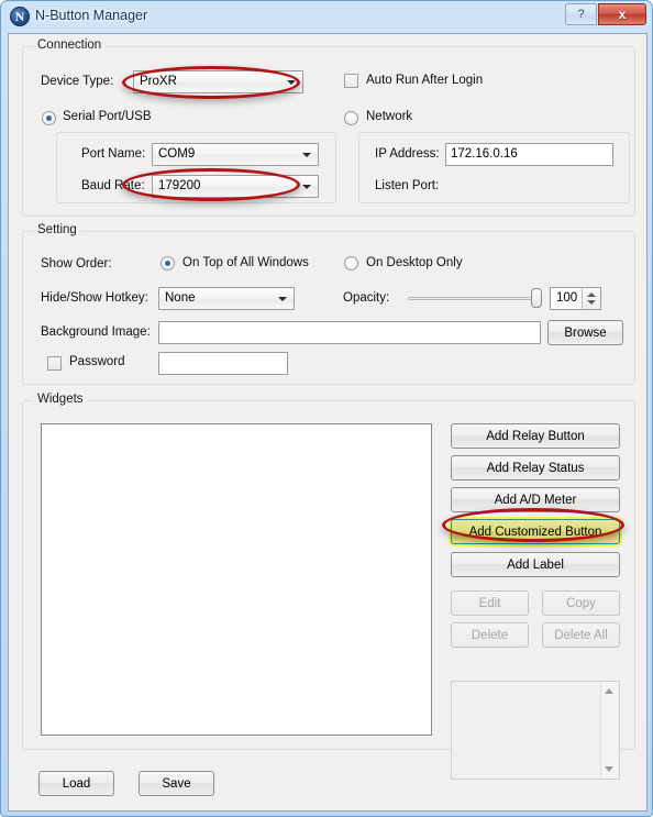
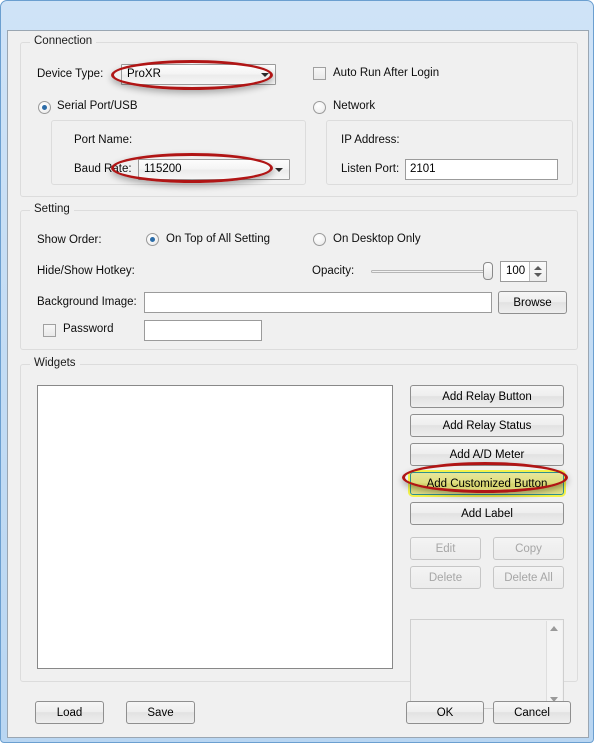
- N
- N-Button Manager
- ?
- x
  Connection
  Device Type:
  ProXR
  Serial Port/USB
  Port Name:
- COM9
  Baud Rate:
- 179200
+ 115200
  Auto Run After Login
  Network
  IP Address:
- 172.16.0.16
  Listen Port:
+ 2101
  Setting
  Show Order:
- On Top of All Windows
+ On Top of All Setting
  On Desktop Only
  Hide/Show Hotkey:
- None
  Opacity:
  100
  Background Image:
  Browse
  Password
  Widgets
  Add Relay Button
  Add Relay Status
  Add A/D Meter
  Add Customized Button
  Add Label
  Edit
  Copy
  Delete
  Delete All
  Load
  Save
+ OK
+ Cancel
